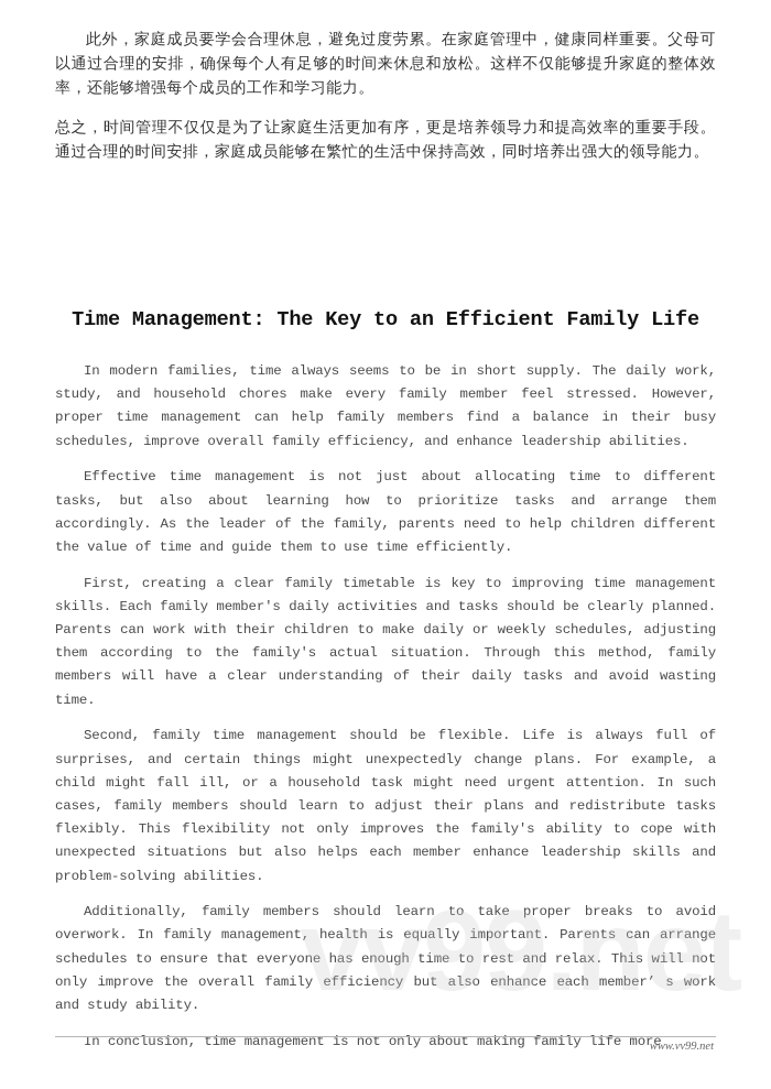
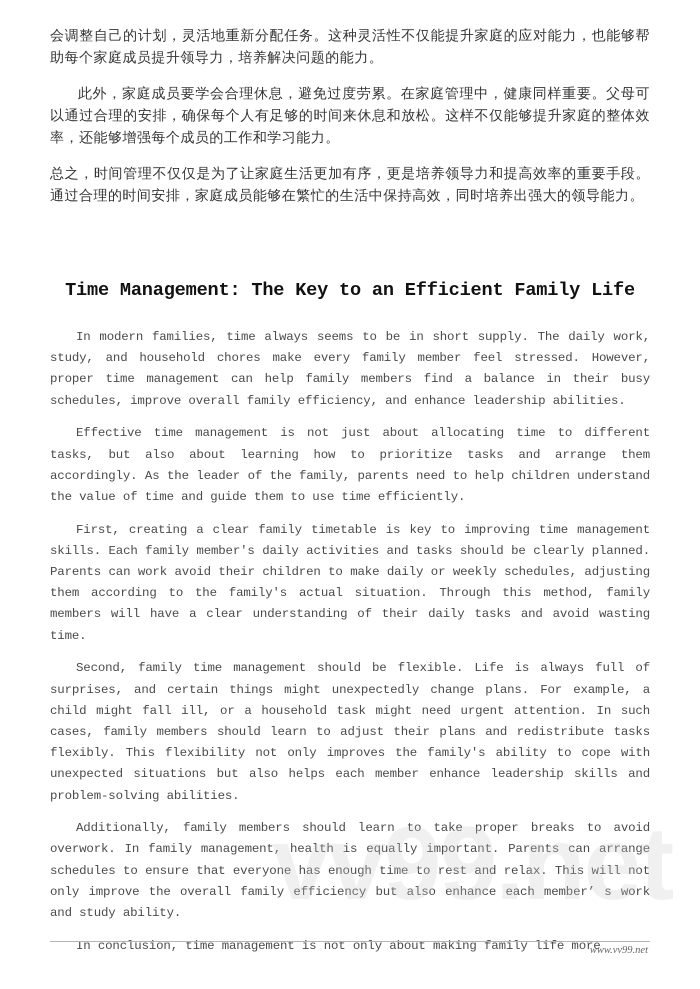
+ 会调整自己的计划，灵活地重新分配任务。这种灵活性不仅能提升家庭的应对能力，也能够帮助每个家庭成员提升领导力，培养解决问题的能力。
  此外，家庭成员要学会合理休息，避免过度劳累。在家庭管理中，健康同样重要。父母可以通过合理的安排，确保每个人有足够的时间来休息和放松。这样不仅能够提升家庭的整体效率，还能够增强每个成员的工作和学习能力。
  总之，时间管理不仅仅是为了让家庭生活更加有序，更是培养领导力和提高效率的重要手段。通过合理的时间安排，家庭成员能够在繁忙的生活中保持高效，同时培养出强大的领导能力。
  Time Management: The Key to an Efficient Family Life
  In modern families, time always seems to be in short supply. The daily work, study, and household chores make every family member feel stressed. However, proper time management can help family members find a balance in their busy schedules, improve overall family efficiency, and enhance leadership abilities.
- Effective time management is not just about allocating time to different tasks, but also about learning how to prioritize tasks and arrange them accordingly. As the leader of the family, parents need to help children different the value of time and guide them to use time efficiently.
+ Effective time management is not just about allocating time to different tasks, but also about learning how to prioritize tasks and arrange them accordingly. As the leader of the family, parents need to help children understand the value of time and guide them to use time efficiently.
- First, creating a clear family timetable is key to improving time management skills. Each family member's daily activities and tasks should be clearly planned. Parents can work with their children to make daily or weekly schedules, adjusting them according to the family's actual situation. Through this method, family members will have a clear understanding of their daily tasks and avoid wasting time.
+ First, creating a clear family timetable is key to improving time management skills. Each family member's daily activities and tasks should be clearly planned. Parents can work avoid their children to make daily or weekly schedules, adjusting them according to the family's actual situation. Through this method, family members will have a clear understanding of their daily tasks and avoid wasting time.
  Second, family time management should be flexible. Life is always full of surprises, and certain things might unexpectedly change plans. For example, a child might fall ill, or a household task might need urgent attention. In such cases, family members should learn to adjust their plans and redistribute tasks flexibly. This flexibility not only improves the family's ability to cope with unexpected situations but also helps each member enhance leadership skills and problem-solving abilities.
  Additionally, family members should learn to take proper breaks to avoid overwork. In family management, health is equally important. Parents can arrange schedules to ensure that everyone has enough time to rest and relax. This will not only improve the overall family efficiency but also enhance each member’ s work and study ability.
  In conclusion, time management is not only about making family life more
  vv99.net
  www.vv99.net
